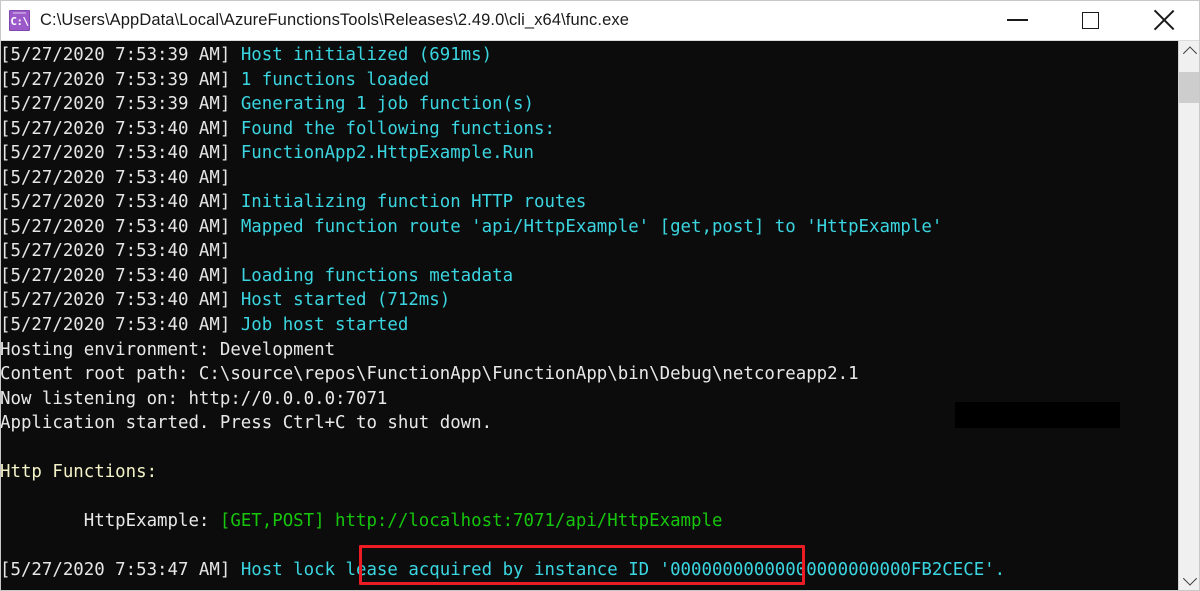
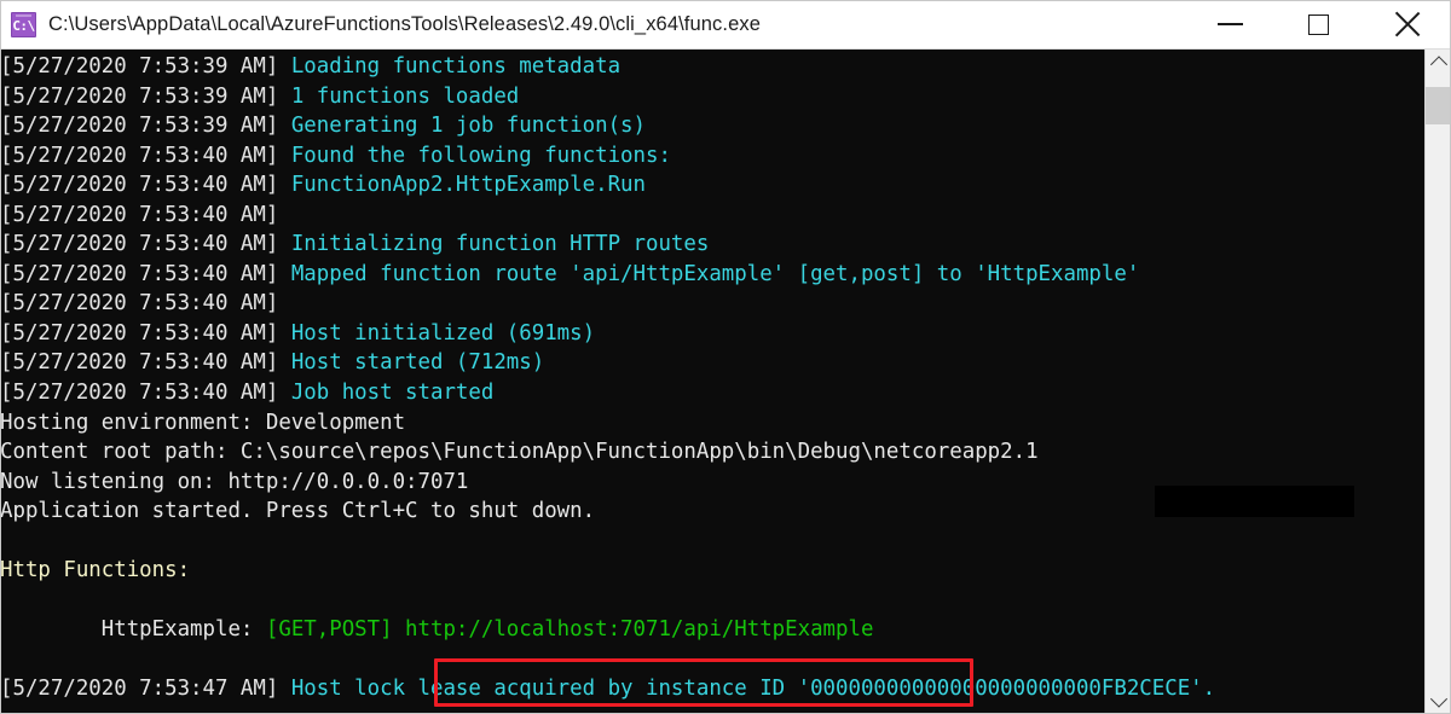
  C:\
  C:\Users\AppData\Local\AzureFunctionsTools\Releases\2.49.0\cli_x64\func.exe
- [5/27/2020 7:53:39 AM] Host initialized (691ms)
+ [5/27/2020 7:53:39 AM] Loading functions metadata
  [5/27/2020 7:53:39 AM] 1 functions loaded
  [5/27/2020 7:53:39 AM] Generating 1 job function(s)
  [5/27/2020 7:53:40 AM] Found the following functions:
  [5/27/2020 7:53:40 AM] FunctionApp2.HttpExample.Run
  [5/27/2020 7:53:40 AM]
  [5/27/2020 7:53:40 AM] Initializing function HTTP routes
  [5/27/2020 7:53:40 AM] Mapped function route 'api/HttpExample' [get,post] to 'HttpExample'
  [5/27/2020 7:53:40 AM]
- [5/27/2020 7:53:40 AM] Loading functions metadata
+ [5/27/2020 7:53:40 AM] Host initialized (691ms)
  [5/27/2020 7:53:40 AM] Host started (712ms)
  [5/27/2020 7:53:40 AM] Job host started
  Hosting environment: Development
  Content root path: C:\source\repos\FunctionApp\FunctionApp\bin\Debug\netcoreapp2.1
  Now listening on: http://0.0.0.0:7071
  Application started. Press Ctrl+C to shut down.
  Http Functions:
  HttpExample: [GET,POST] http://localhost:7071/api/HttpExample
  [5/27/2020 7:53:47 AM] Host lock lease acquired by instance ID '00000000000000000000000FB2CECE'.
